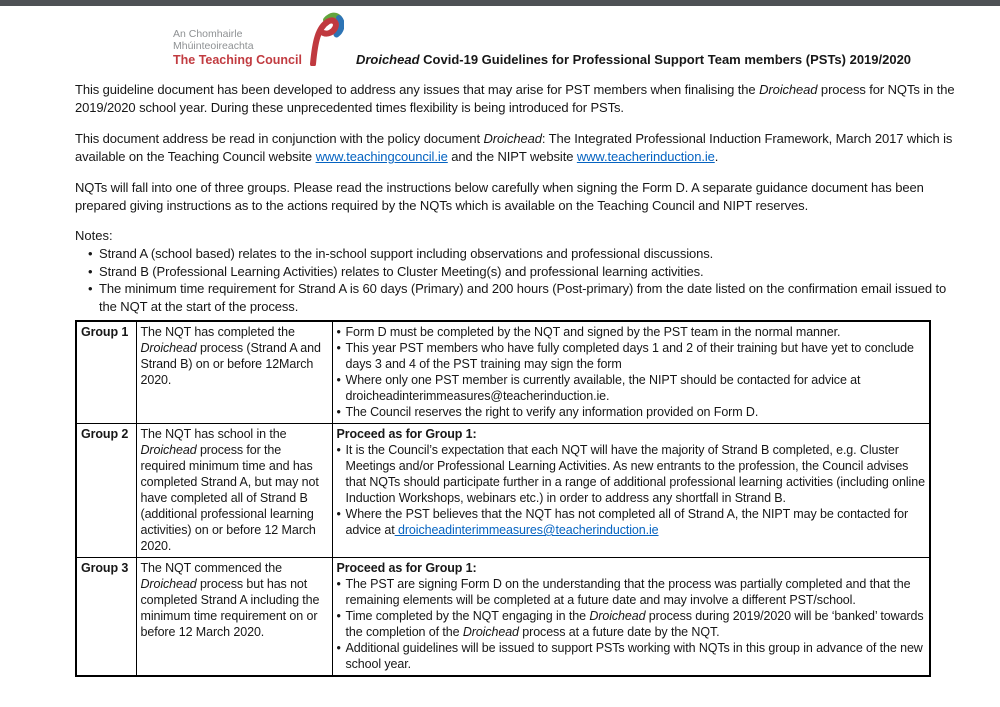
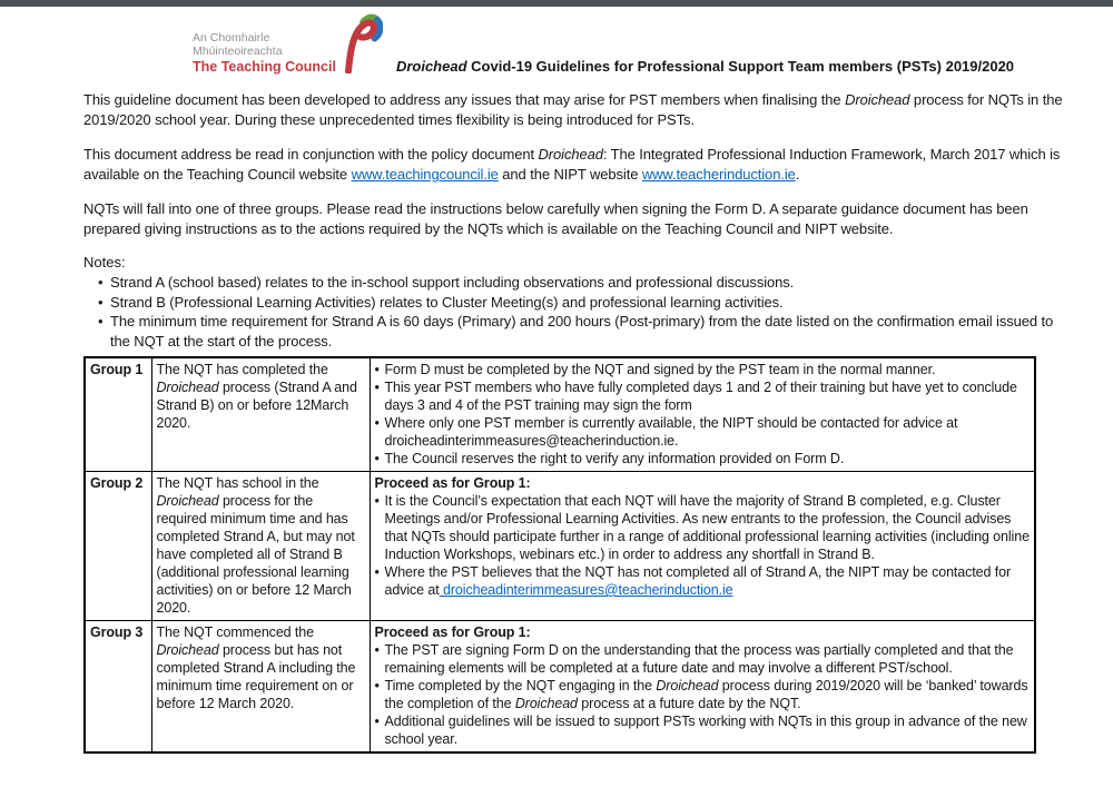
  An Chomhairle
  Mhúinteoireachta
  The Teaching Council
  Droichead Covid-19 Guidelines for Professional Support Team members (PSTs) 2019/2020
  This guideline document has been developed to address any issues that may arise for PST members when finalising the Droichead process for NQTs in the 2019/2020 school year. During these unprecedented times flexibility is being introduced for PSTs.
  This document address be read in conjunction with the policy document Droichead: The Integrated Professional Induction Framework, March 2017 which is available on the Teaching Council website www.teachingcouncil.ie and the NIPT website www.teacherinduction.ie.
- NQTs will fall into one of three groups. Please read the instructions below carefully when signing the Form D. A separate guidance document has been prepared giving instructions as to the actions required by the NQTs which is available on the Teaching Council and NIPT reserves.
+ NQTs will fall into one of three groups. Please read the instructions below carefully when signing the Form D. A separate guidance document has been prepared giving instructions as to the actions required by the NQTs which is available on the Teaching Council and NIPT website.
  Notes:
  •
  Strand A (school based) relates to the in-school support including observations and professional discussions.
  •
  Strand B (Professional Learning Activities) relates to Cluster Meeting(s) and professional learning activities.
  •
  The minimum time requirement for Strand A is 60 days (Primary) and 200 hours (Post-primary) from the date listed on the confirmation email issued to the NQT at the start of the process.
  Group 1	The NQT has completed the Droichead process (Strand A and Strand B) on or before 12March 2020.	• Form D must be completed by the NQT and signed by the PST team in the normal manner. • This year PST members who have fully completed days 1 and 2 of their training but have yet to conclude days 3 and 4 of the PST training may sign the form • Where only one PST member is currently available, the NIPT should be contacted for advice at droicheadinterimmeasures@teacherinduction.ie. • The Council reserves the right to verify any information provided on Form D.
  Group 2	The NQT has school in the Droichead process for the required minimum time and has completed Strand A, but may not have completed all of Strand B (additional professional learning activities) on or before 12 March 2020.	Proceed as for Group 1: • It is the Council’s expectation that each NQT will have the majority of Strand B completed, e.g. Cluster Meetings and/or Professional Learning Activities. As new entrants to the profession, the Council advises that NQTs should participate further in a range of additional professional learning activities (including online Induction Workshops, webinars etc.) in order to address any shortfall in Strand B. • Where the PST believes that the NQT has not completed all of Strand A, the NIPT may be contacted for advice at droicheadinterimmeasures@teacherinduction.ie
  Group 3	The NQT commenced the Droichead process but has not completed Strand A including the minimum time requirement on or before 12 March 2020.	Proceed as for Group 1: • The PST are signing Form D on the understanding that the process was partially completed and that the remaining elements will be completed at a future date and may involve a different PST/school. • Time completed by the NQT engaging in the Droichead process during 2019/2020 will be ‘banked’ towards the completion of the Droichead process at a future date by the NQT. • Additional guidelines will be issued to support PSTs working with NQTs in this group in advance of the new school year.
